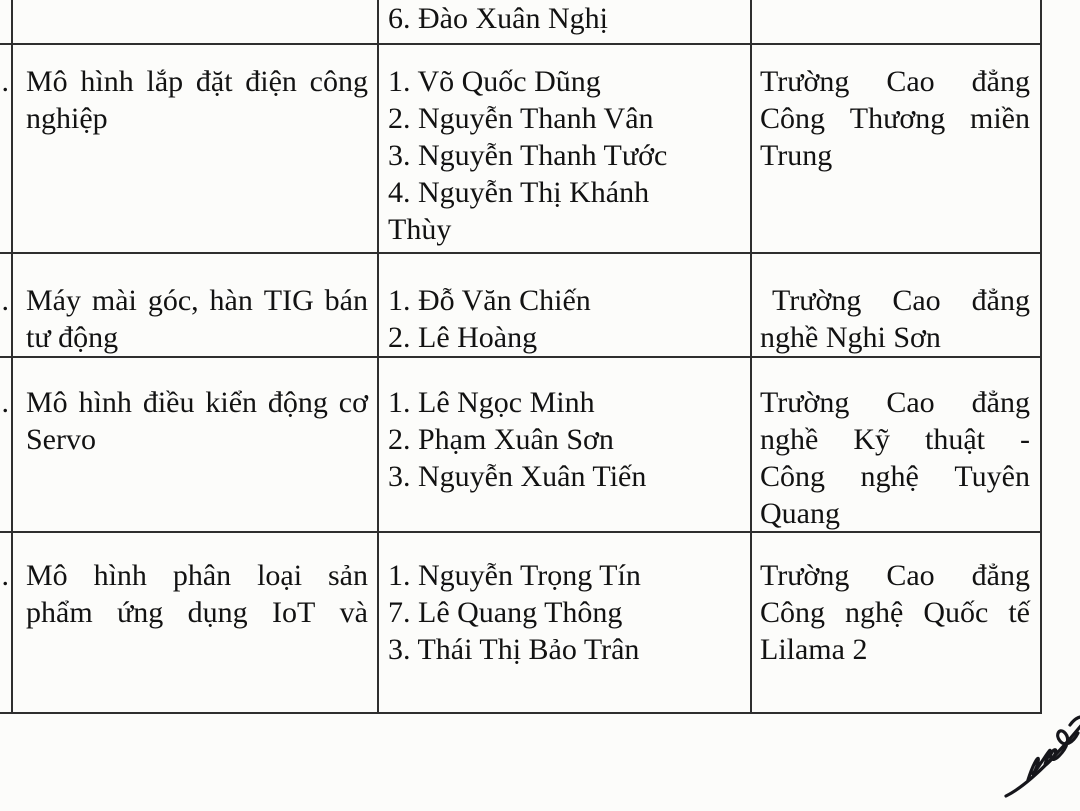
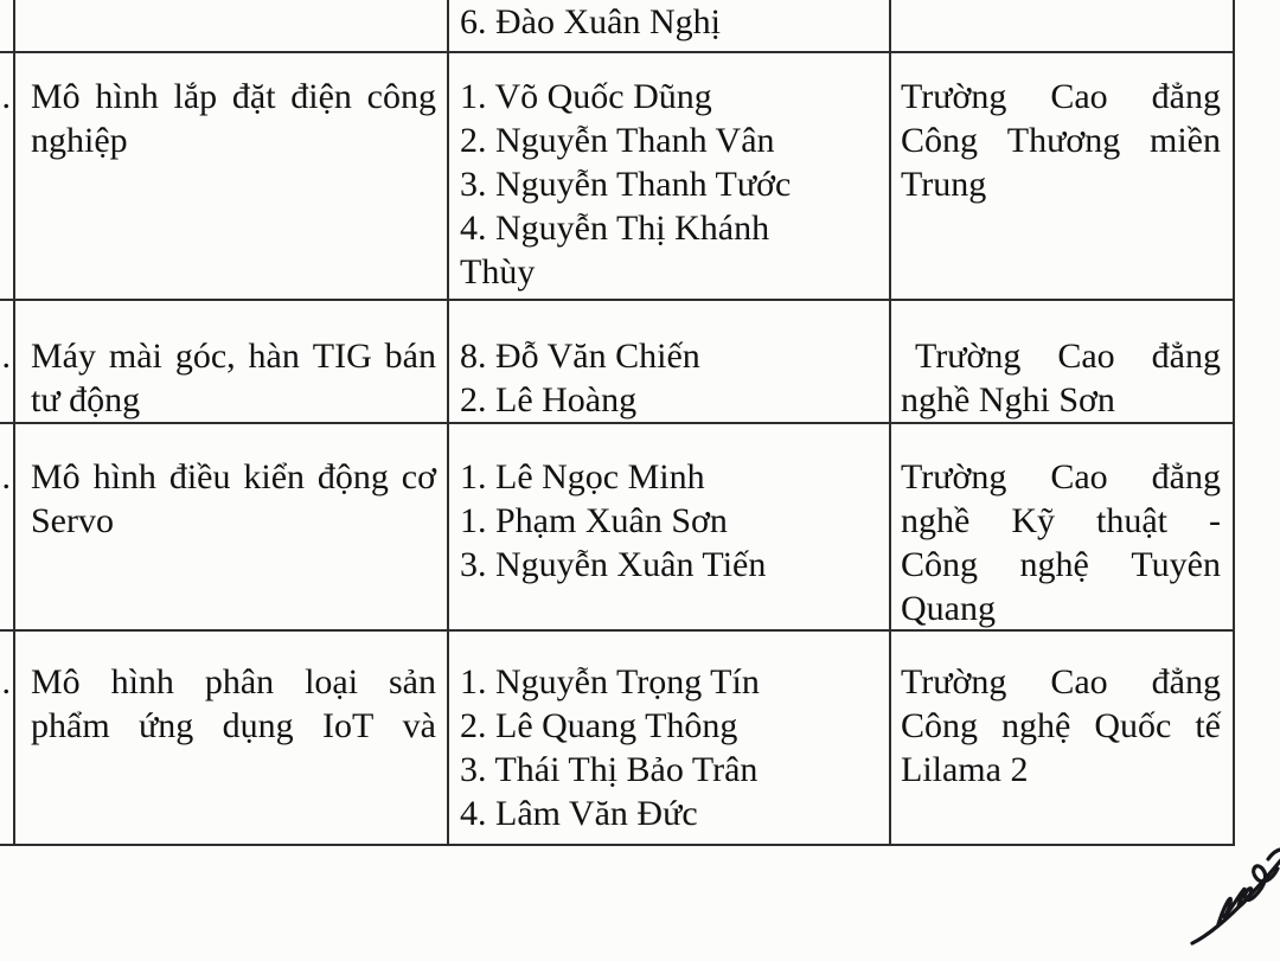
  6. Đào Xuân Nghị
  .
  Mô
  hình
  lắp
  đặt
  điện
  công
  nghiệp
  1. Võ Quốc Dũng
  2. Nguyễn Thanh Vân
  3. Nguyễn Thanh Tước
  4. Nguyễn Thị Khánh
  Thùy
  Trường
  Cao
  đẳng
  Công
  Thương
  miền
  Trung
  .
  Máy
  mài
  góc,
  hàn
  TIG
  bán
  tư động
- 1. Đỗ Văn Chiến
+ 8. Đỗ Văn Chiến
  2. Lê Hoàng
  Trường
  Cao
  đẳng
  nghề Nghi Sơn
  .
  Mô
  hình
  điều
  kiển
  động
  cơ
  Servo
  1. Lê Ngọc Minh
- 2. Phạm Xuân Sơn
+ 1. Phạm Xuân Sơn
  3. Nguyễn Xuân Tiến
  Trường
  Cao
  đẳng
  nghề
  Kỹ
  thuật
  -
  Công
  nghệ
  Tuyên
  Quang
  .
  Mô
  hình
  phân
  loại
  sản
  phẩm
  ứng
  dụng
  IoT
  và
  1. Nguyễn Trọng Tín
- 7. Lê Quang Thông
+ 2. Lê Quang Thông
  3. Thái Thị Bảo Trân
+ 4. Lâm Văn Đức
  Trường
  Cao
  đẳng
  Công
  nghệ
  Quốc
  tế
  Lilama 2
